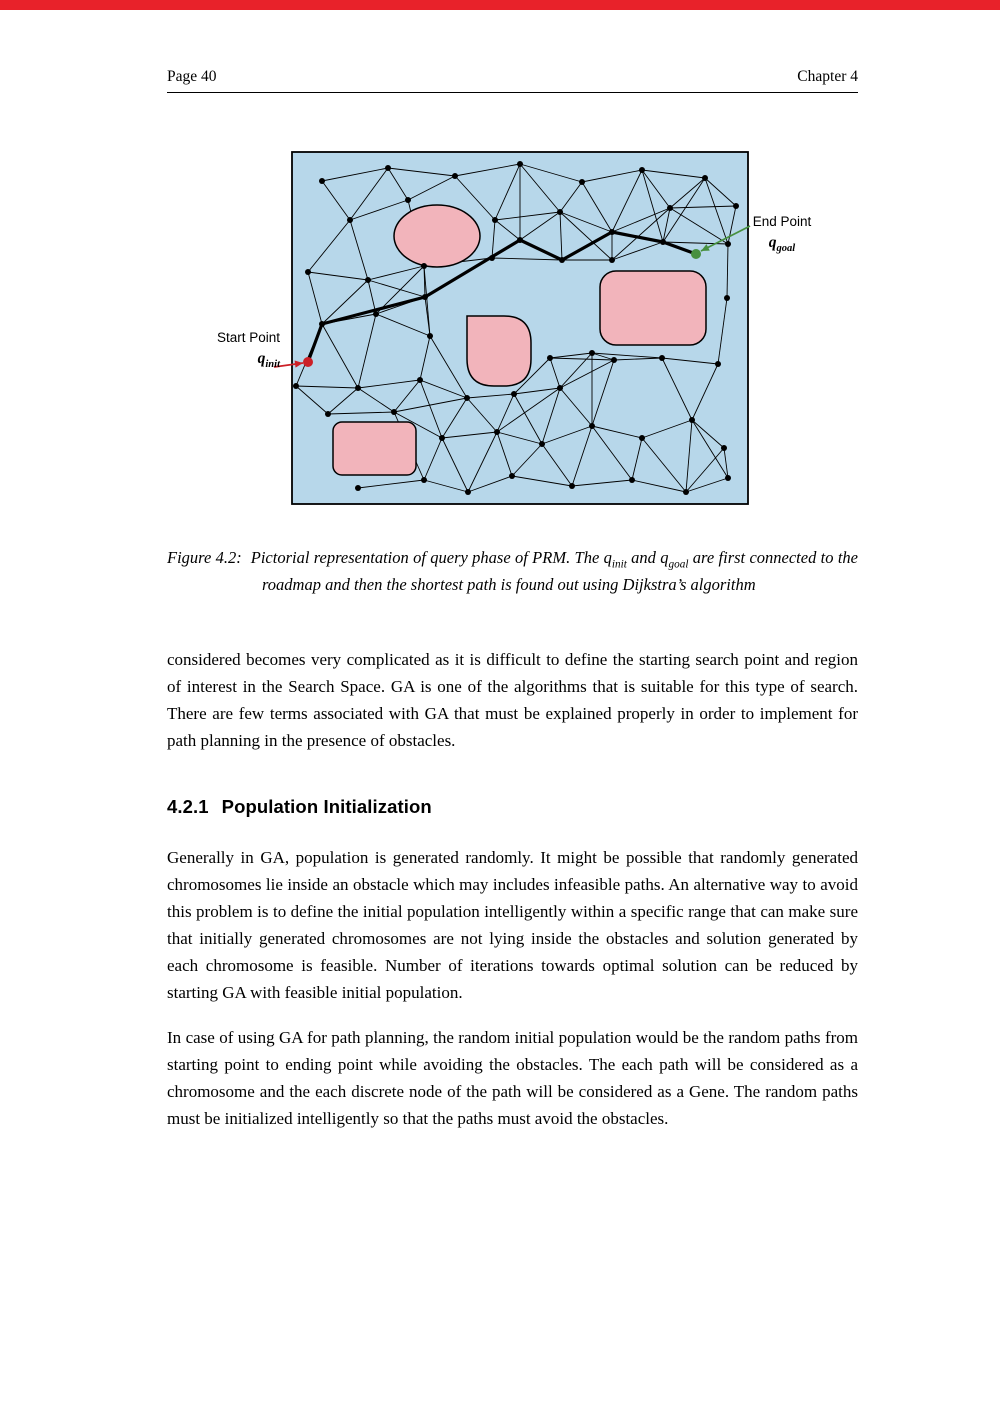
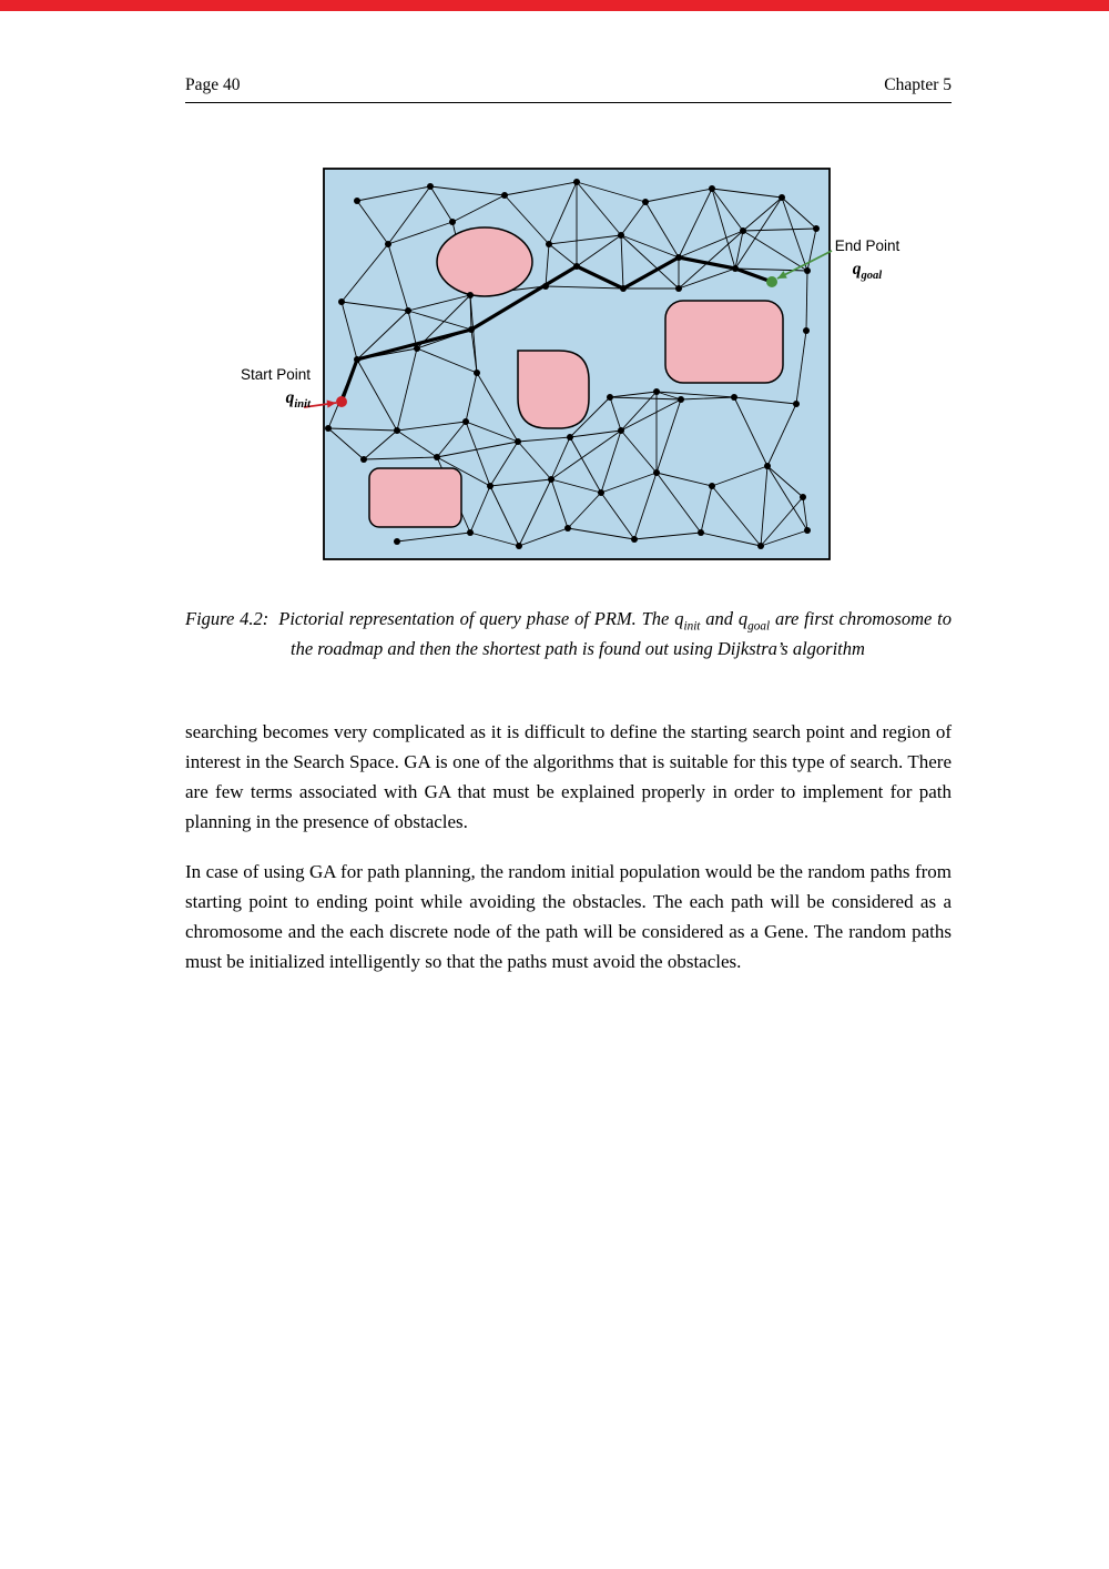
  Page 40
- Chapter 4
+ Chapter 5
  Start Point
  qinit
  End Point
  qgoal
- Figure 4.2: Pictorial representation of query phase of PRM. The qinit and qgoal are first connected to the roadmap and then the shortest path is found out using Dijkstra’s algorithm
+ Figure 4.2: Pictorial representation of query phase of PRM. The qinit and qgoal are first chromosome to the roadmap and then the shortest path is found out using Dijkstra’s algorithm
- considered becomes very complicated as it is difficult to define the starting search point and region of interest in the Search Space. GA is one of the algorithms that is suitable for this type of search. There are few terms associated with GA that must be explained properly in order to implement for path planning in the presence of obstacles.
+ searching becomes very complicated as it is difficult to define the starting search point and region of interest in the Search Space. GA is one of the algorithms that is suitable for this type of search. There are few terms associated with GA that must be explained properly in order to implement for path planning in the presence of obstacles.
- 4.2.1 Population Initialization
- Generally in GA, population is generated randomly. It might be possible that randomly generated chromosomes lie inside an obstacle which may includes infeasible paths. An alternative way to avoid this problem is to define the initial population intelligently within a specific range that can make sure that initially generated chromosomes are not lying inside the obstacles and solution generated by each chromosome is feasible. Number of iterations towards optimal solution can be reduced by starting GA with feasible initial population.
  In case of using GA for path planning, the random initial population would be the random paths from starting point to ending point while avoiding the obstacles. The each path will be considered as a chromosome and the each discrete node of the path will be considered as a Gene. The random paths must be initialized intelligently so that the paths must avoid the obstacles.
